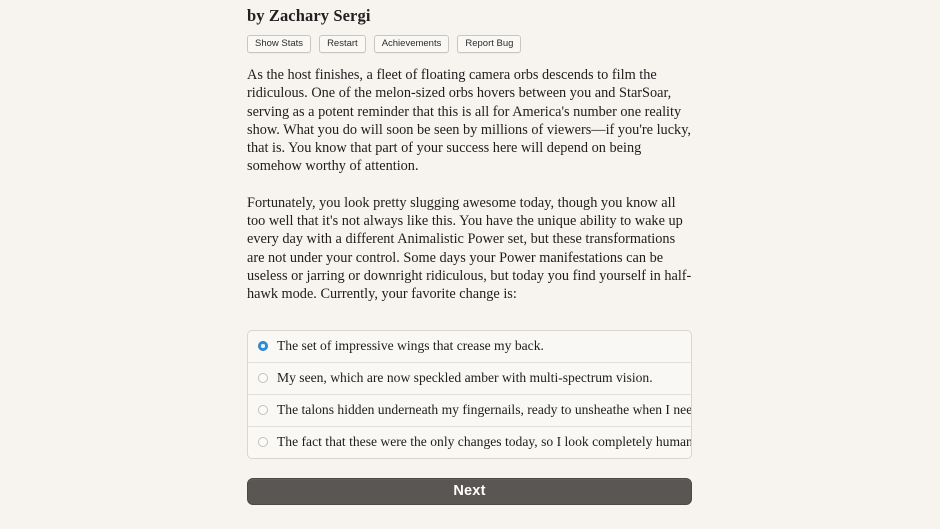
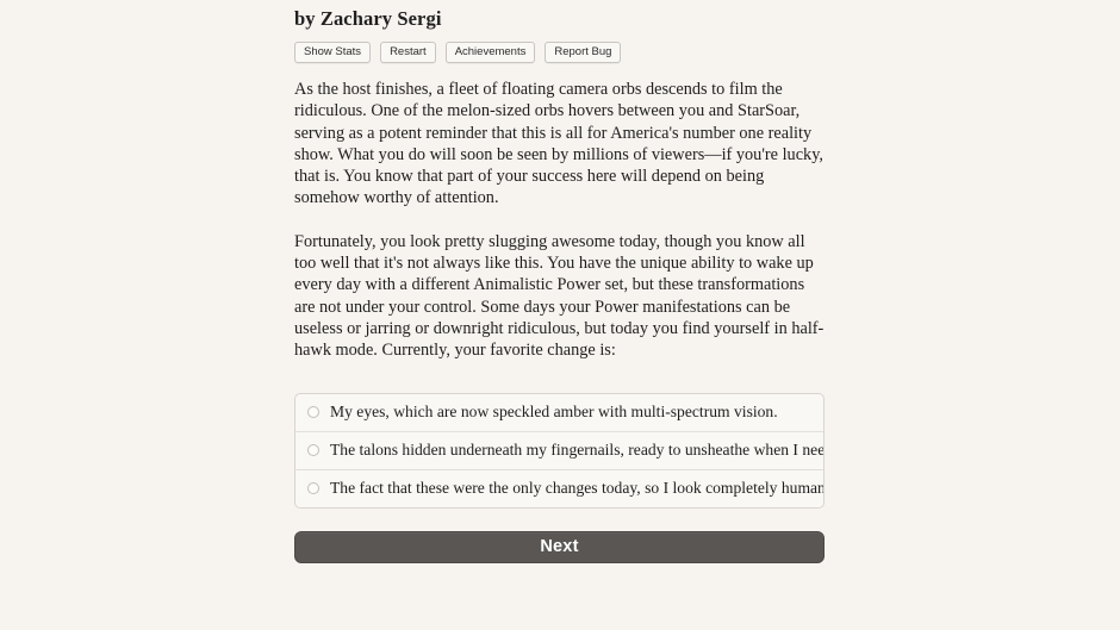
  by Zachary Sergi
  Show Stats
  Restart
  Achievements
  Report Bug
  As the host finishes, a fleet of floating camera orbs descends to film the ridiculous. One of the melon-sized orbs hovers between you and StarSoar, serving as a potent reminder that this is all for America's number one reality show. What you do will soon be seen by millions of viewers—if you're lucky, that is. You know that part of your success here will depend on being somehow worthy of attention.
  Fortunately, you look pretty slugging awesome today, though you know all too well that it's not always like this. You have the unique ability to wake up every day with a different Animalistic Power set, but these transformations are not under your control. Some days your Power manifestations can be useless or jarring or downright ridiculous, but today you find yourself in half-hawk mode. Currently, your favorite change is:
- The set of impressive wings that crease my back.
- My seen, which are now speckled amber with multi-spectrum vision.
+ My eyes, which are now speckled amber with multi-spectrum vision.
  The talons hidden underneath my fingernails, ready to unsheathe when I nee
  The fact that these were the only changes today, so I look completely human
  Next
